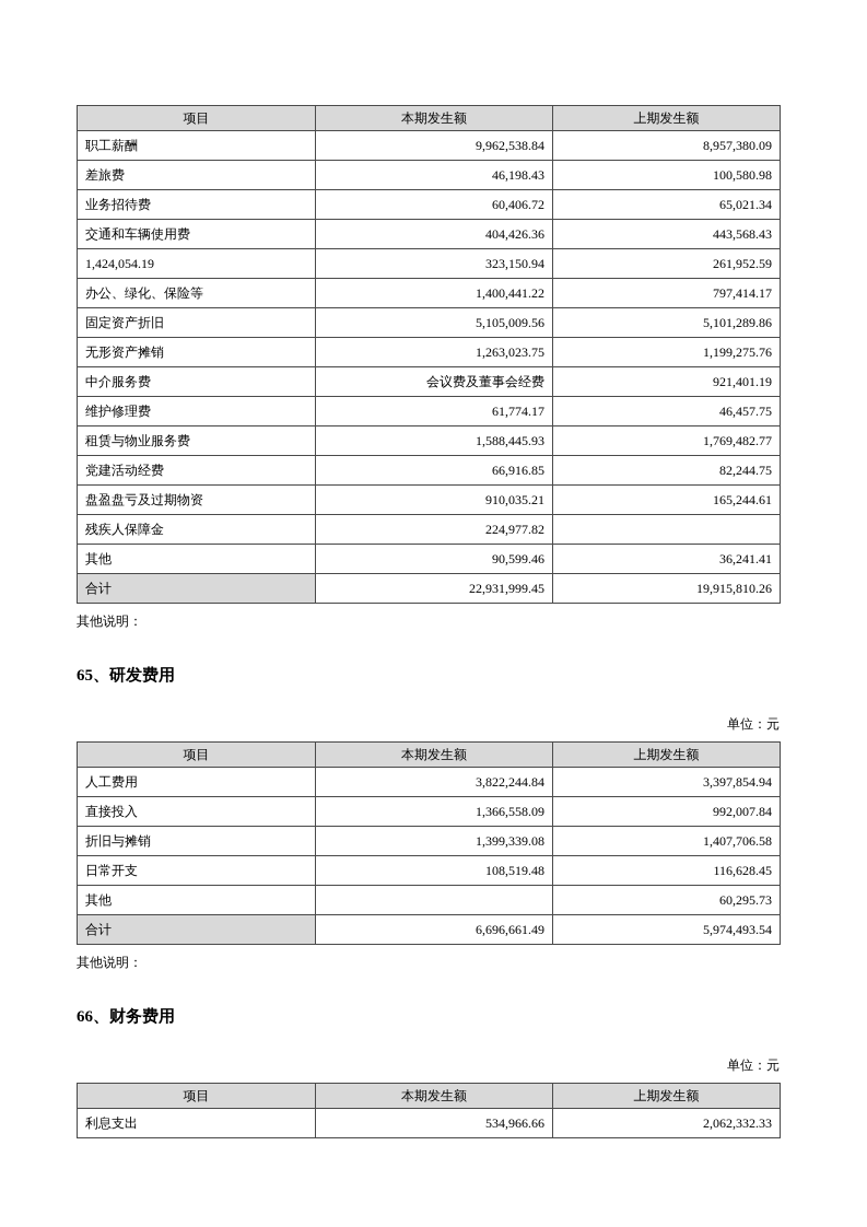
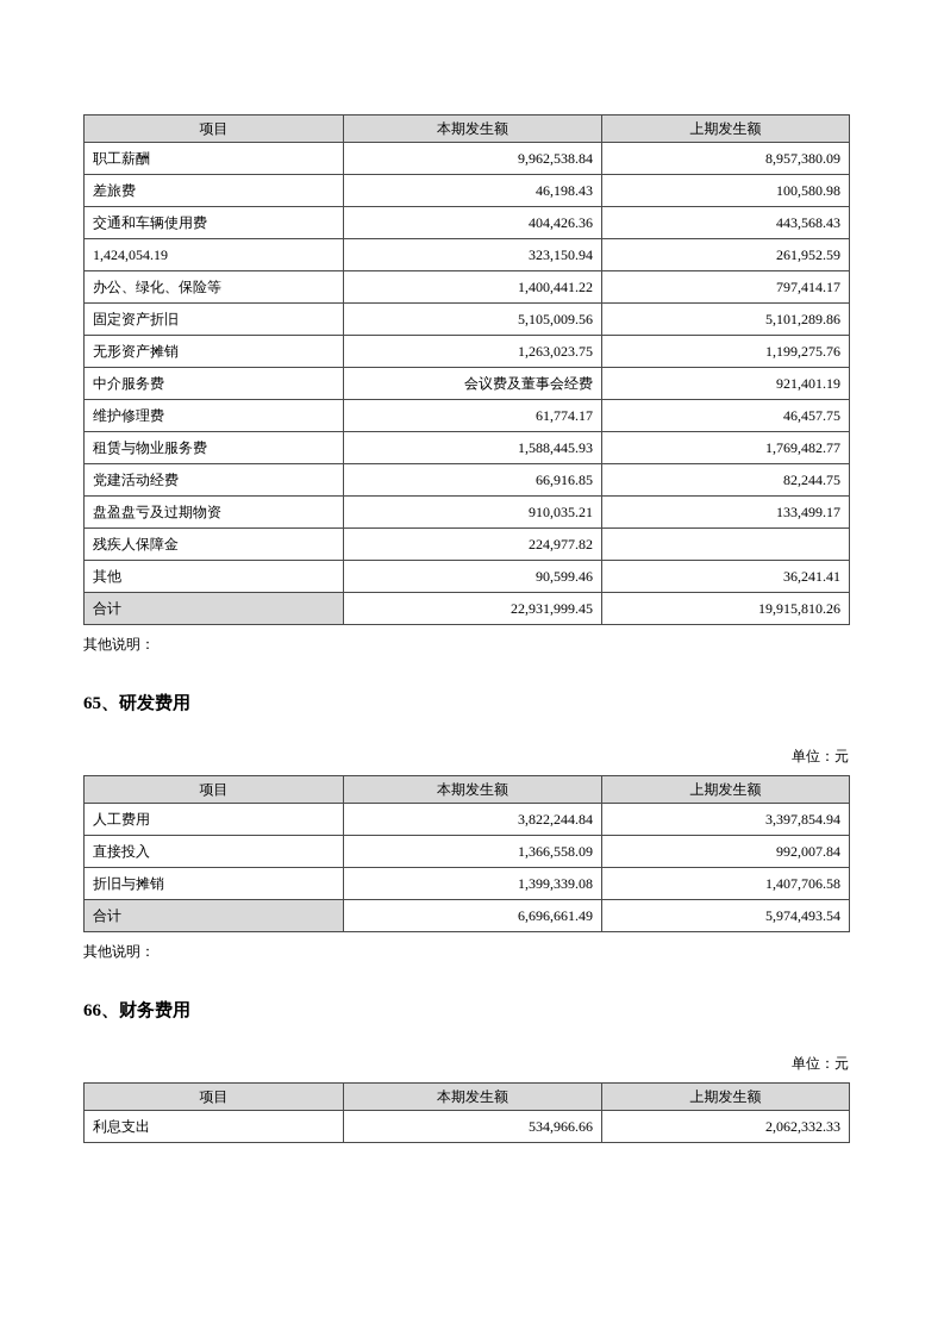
  项目	本期发生额	上期发生额
  职工薪酬	9,962,538.84	8,957,380.09
  差旅费	46,198.43	100,580.98
- 业务招待费	60,406.72	65,021.34
  交通和车辆使用费	404,426.36	443,568.43
  1,424,054.19	323,150.94	261,952.59
  办公、绿化、保险等	1,400,441.22	797,414.17
  固定资产折旧	5,105,009.56	5,101,289.86
  无形资产摊销	1,263,023.75	1,199,275.76
  中介服务费	会议费及董事会经费	921,401.19
  维护修理费	61,774.17	46,457.75
  租赁与物业服务费	1,588,445.93	1,769,482.77
  党建活动经费	66,916.85	82,244.75
- 盘盈盘亏及过期物资	910,035.21	165,244.61
+ 盘盈盘亏及过期物资	910,035.21	133,499.17
  残疾人保障金	224,977.82
  其他	90,599.46	36,241.41
  合计	22,931,999.45	19,915,810.26
  其他说明：
  65、研发费用
  单位：元
  项目	本期发生额	上期发生额
  人工费用	3,822,244.84	3,397,854.94
  直接投入	1,366,558.09	992,007.84
  折旧与摊销	1,399,339.08	1,407,706.58
- 日常开支	108,519.48	116,628.45
- 其他		60,295.73
  合计	6,696,661.49	5,974,493.54
  其他说明：
  66、财务费用
  单位：元
  项目	本期发生额	上期发生额
  利息支出	534,966.66	2,062,332.33
